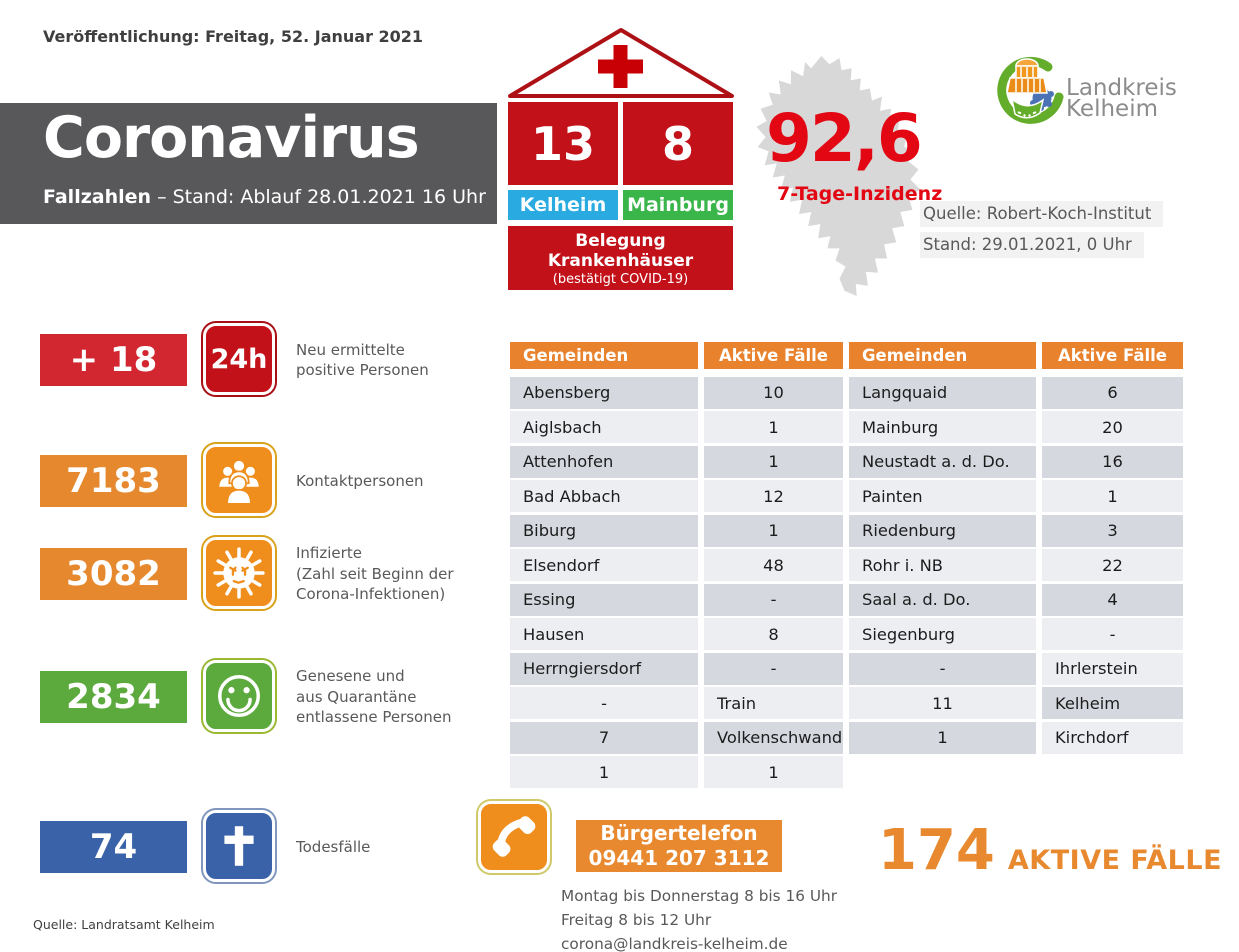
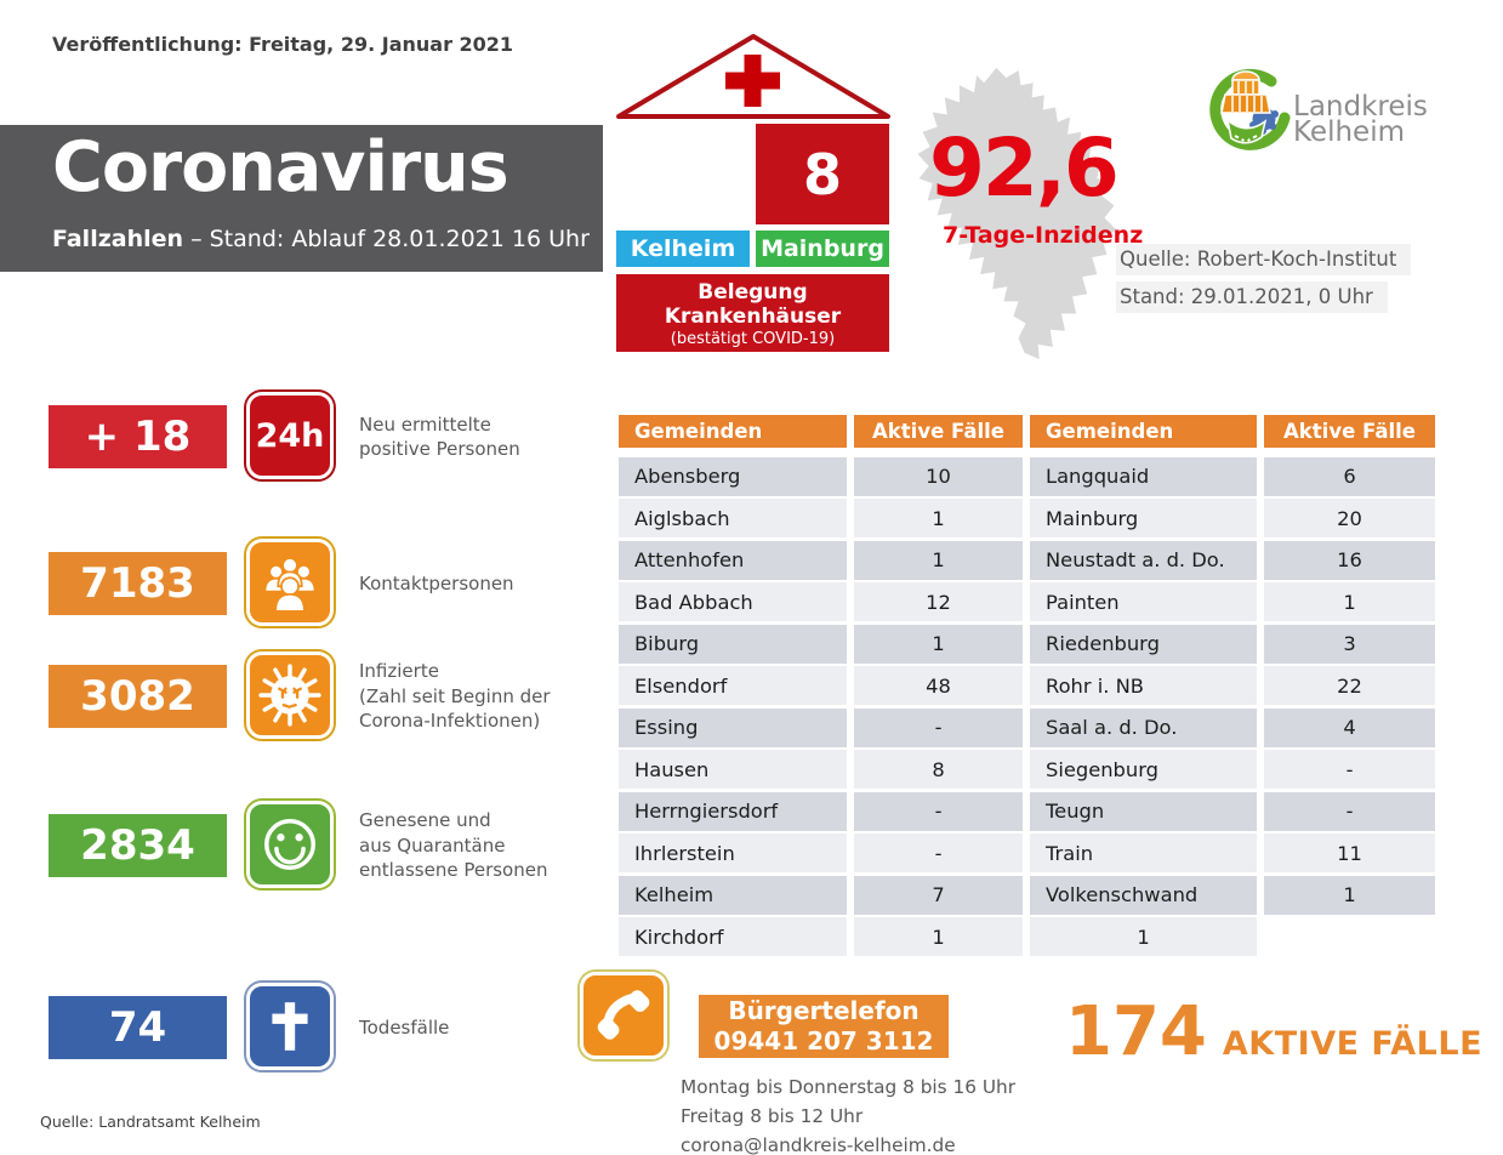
- Veröffentlichung: Freitag, 52. Januar 2021
+ Veröffentlichung: Freitag, 29. Januar 2021
  Coronavirus
  Fallzahlen – Stand: Ablauf 28.01.2021 16 Uhr
- 13
  8
  Kelheim
  Mainburg
  Belegung
  Krankenhäuser
  (bestätigt COVID-19)
  92,6
  7-Tage-Inzidenz
  Quelle: Robert-Koch-Institut
  Stand: 29.01.2021, 0 Uhr
  Landkreis
  Kelheim
  + 18
  24h
  Neu ermittelte
  positive Personen
  7183
  Kontaktpersonen
  3082
  Infizierte
  (Zahl seit Beginn der
  Corona-Infektionen)
  2834
  Genesene und
  aus Quarantäne
  entlassene Personen
  74
  Todesfälle
  Gemeinden
  Aktive Fälle
  Gemeinden
  Aktive Fälle
  Abensberg
  10
  Langquaid
  6
  Aiglsbach
  1
  Mainburg
  20
  Attenhofen
  1
  Neustadt a. d. Do.
  16
  Bad Abbach
  12
  Painten
  1
  Biburg
  1
  Riedenburg
  3
  Elsendorf
  48
  Rohr i. NB
  22
  Essing
  -
  Saal a. d. Do.
  4
  Hausen
  8
  Siegenburg
  -
  Herrngiersdorf
  -
+ Teugn
  -
  Ihrlerstein
  -
  Train
  11
  Kelheim
  7
  Volkenschwand
  1
  Kirchdorf
  1
  1
  Bürgertelefon
  09441 207 3112
  Montag bis Donnerstag 8 bis 16 Uhr
  Freitag 8 bis 12 Uhr
  corona@landkreis-kelheim.de
  174
  AKTIVE FÄLLE
  Quelle: Landratsamt Kelheim
